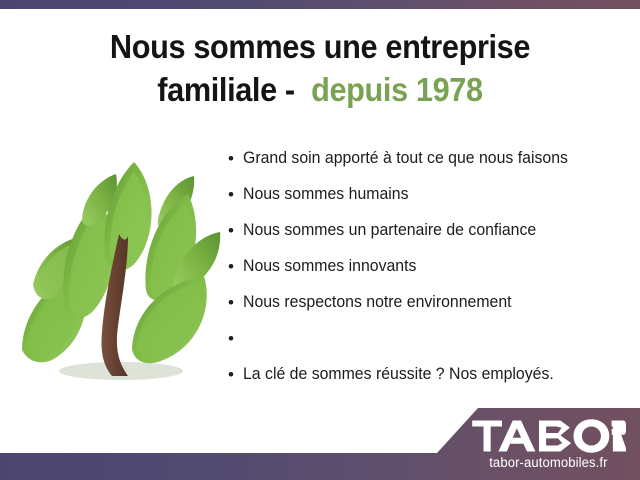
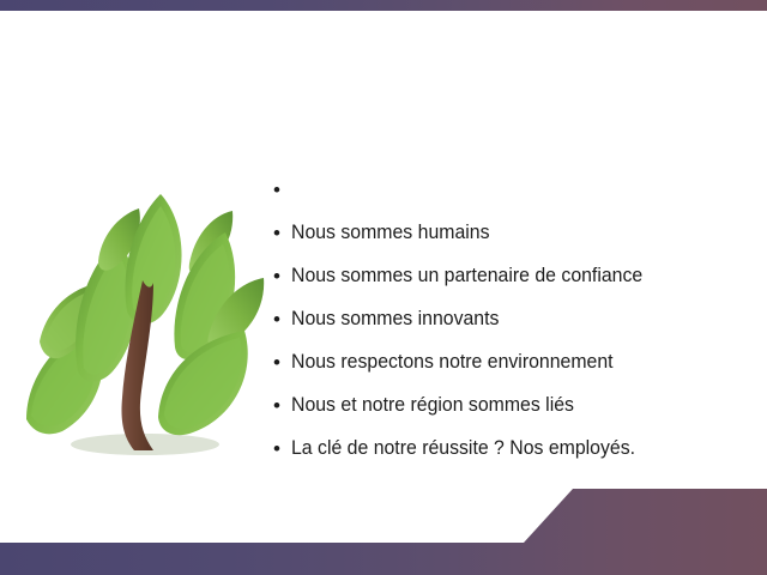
- Nous sommes une entreprise
- familiale - depuis 1978
  •
- Grand soin apporté à tout ce que nous faisons
  •
  Nous sommes humains
  •
  Nous sommes un partenaire de confiance
  •
  Nous sommes innovants
  •
  Nous respectons notre environnement
  •
+ Nous et notre région sommes liés
  •
- La clé de sommes réussite ? Nos employés.
+ La clé de notre réussite ? Nos employés.
- tabor-automobiles.fr
